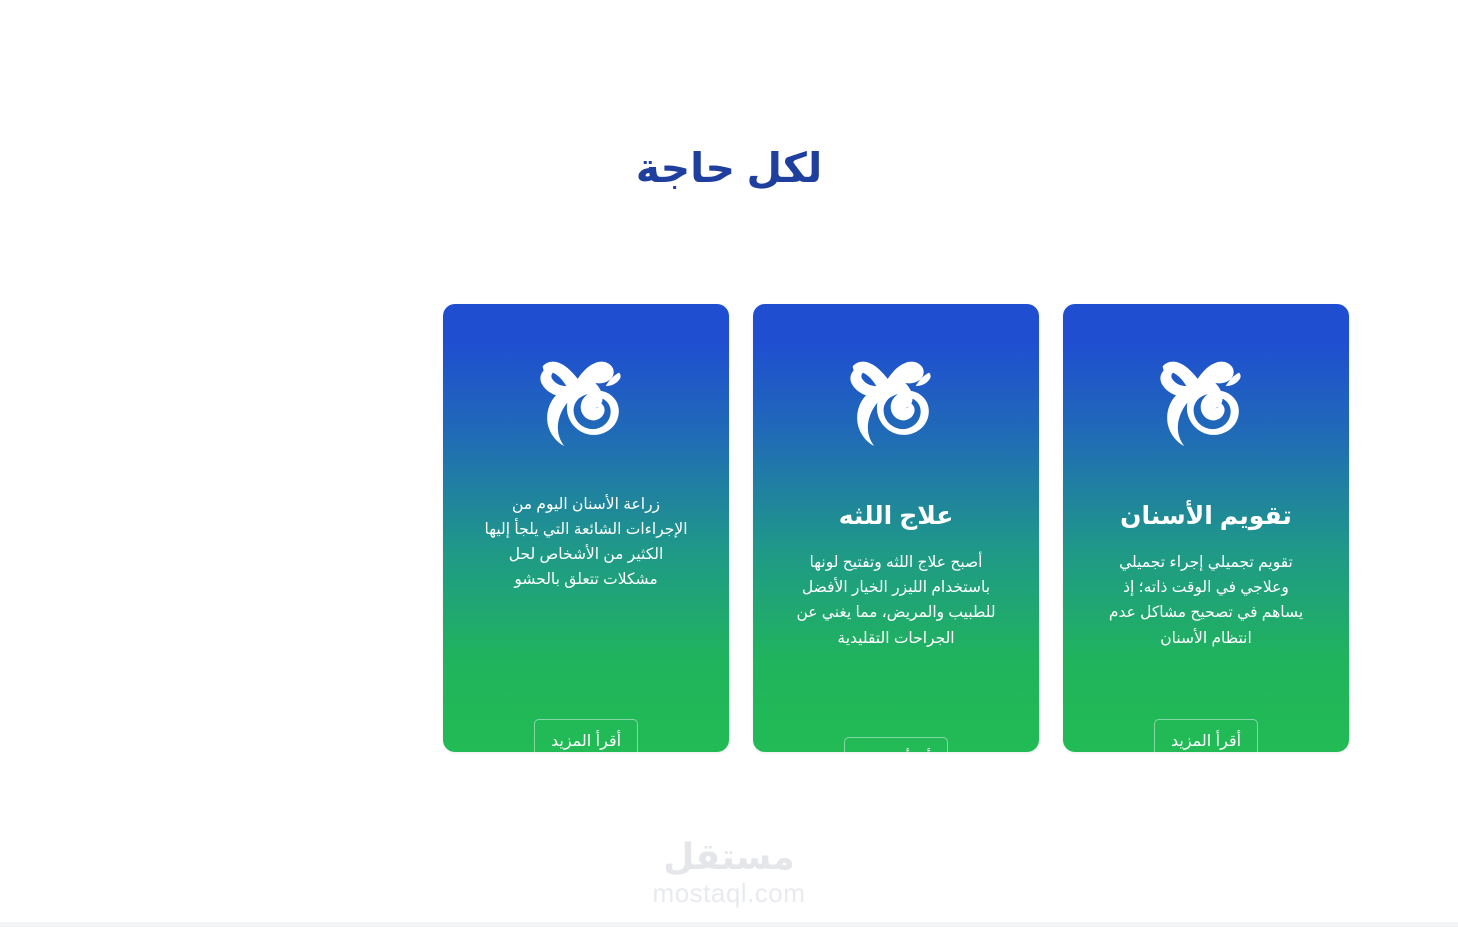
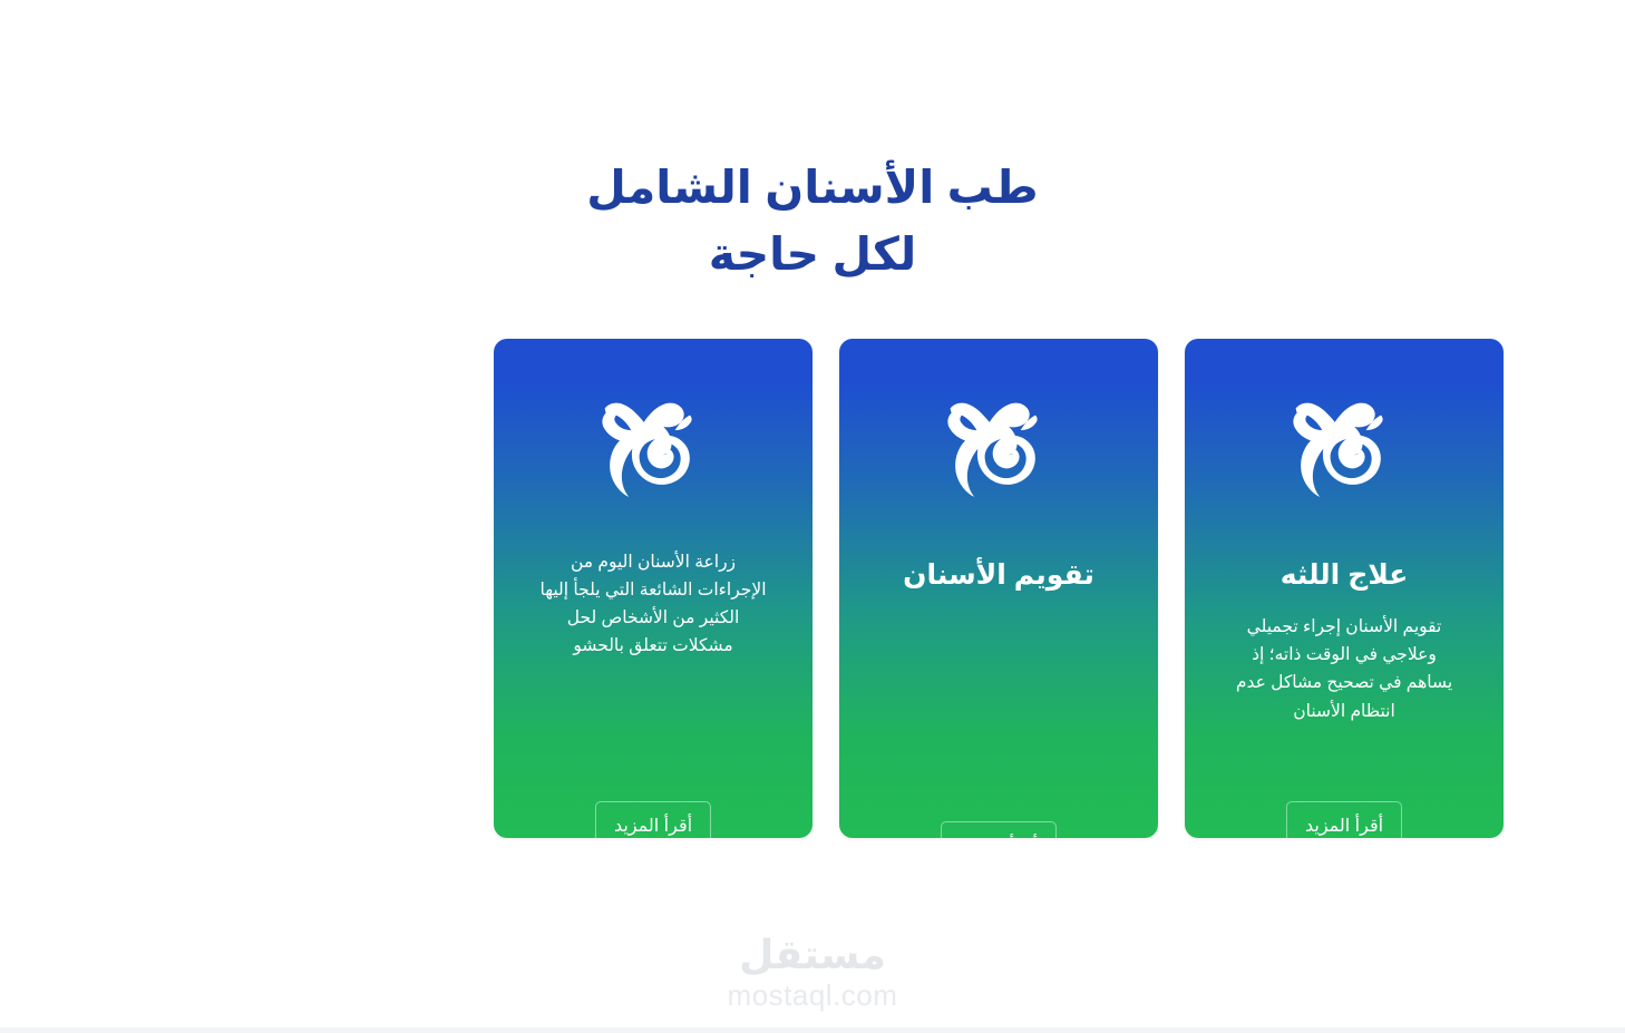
+ طب الأسنان الشامل
  لكل حاجة
- تقويم الأسنان
+ علاج اللثه
- تقويم تجميلي إجراء تجميلي وعلاجي في الوقت ذاته؛ إذ يساهم في تصحيح مشاكل عدم انتظام الأسنان
+ تقويم الأسنان إجراء تجميلي وعلاجي في الوقت ذاته؛ إذ يساهم في تصحيح مشاكل عدم انتظام الأسنان
  أقرأ المزيد
- علاج اللثه
+ تقويم الأسنان
- أصبح علاج اللثه وتفتيح لونها باستخدام الليزر الخيار الأفضل للطبيب والمريض، مما يغني عن الجراحات التقليدية
  زراعة الأسنان اليوم من الإجراءات الشائعة التي يلجأ إليها الكثير من الأشخاص لحل مشكلات تتعلق بالحشو
  أقرأ المزيد
  مستقل
